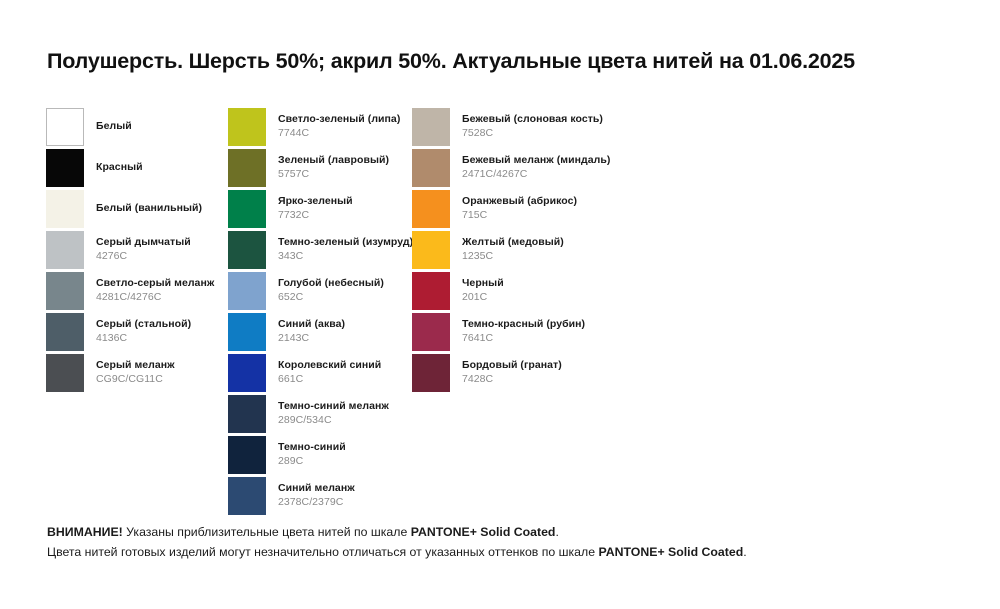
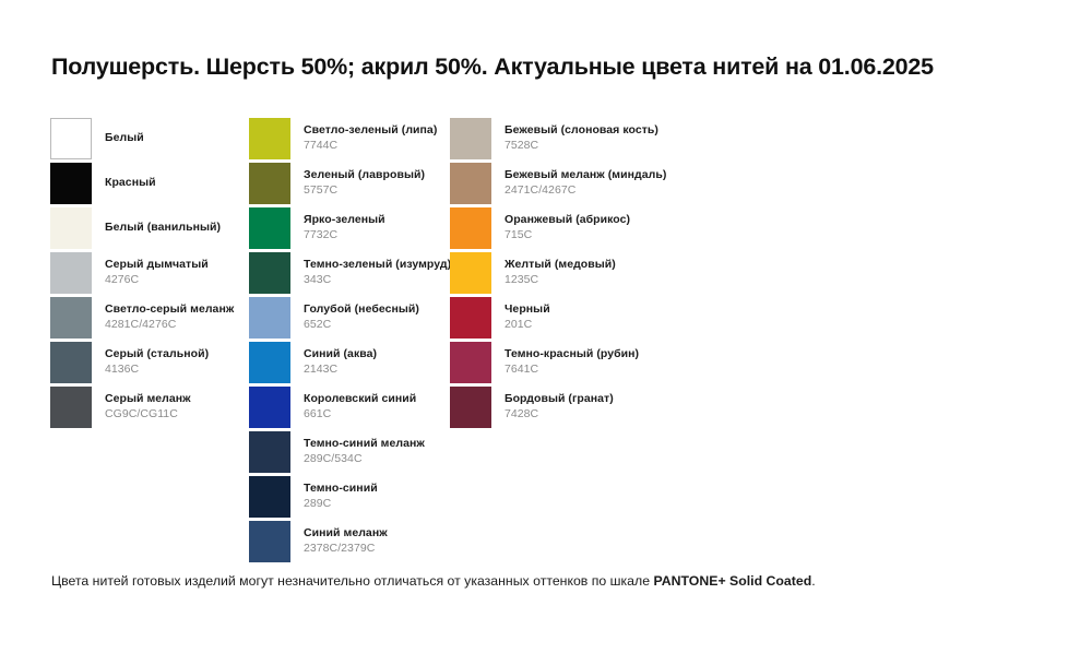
  Полушерсть. Шерсть 50%; акрил 50%. Актуальные цвета нитей на 01.06.2025
  Белый
  Красный
  Белый (ванильный)
  Серый дымчатый
  4276C
  Светло-серый меланж
  4281C/4276C
  Серый (стальной)
  4136C
  Серый меланж
  CG9C/CG11C
  Светло-зеленый (липа)
  7744C
  Зеленый (лавровый)
  5757C
  Ярко-зеленый
  7732C
  Темно-зеленый (изумруд
  343C
  Голубой (небесный)
  652C
  Синий (аква)
  2143C
  Королевский синий
  661C
  Темно-синий меланж
  289C/534C
  Темно-синий
  289C
  Синий меланж
  2378C/2379C
  Бежевый (слоновая кость)
  7528C
  Бежевый меланж (миндаль)
  2471C/4267C
  Оранжевый (абрикос)
  715C
  Желтый (медовый)
  1235C
  Черный
  201C
  Темно-красный (рубин)
  7641C
  Бордовый (гранат)
  7428C
- ВНИМАНИЕ! Указаны приблизительные цвета нитей по шкале PANTONE+ Solid Coated.
  Цвета нитей готовых изделий могут незначительно отличаться от указанных оттенков по шкале PANTONE+ Solid Coated.
